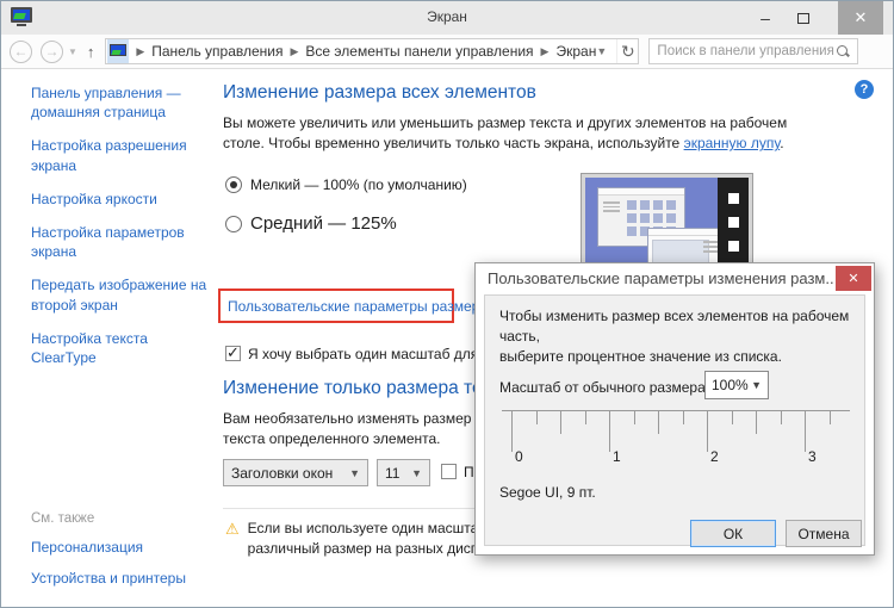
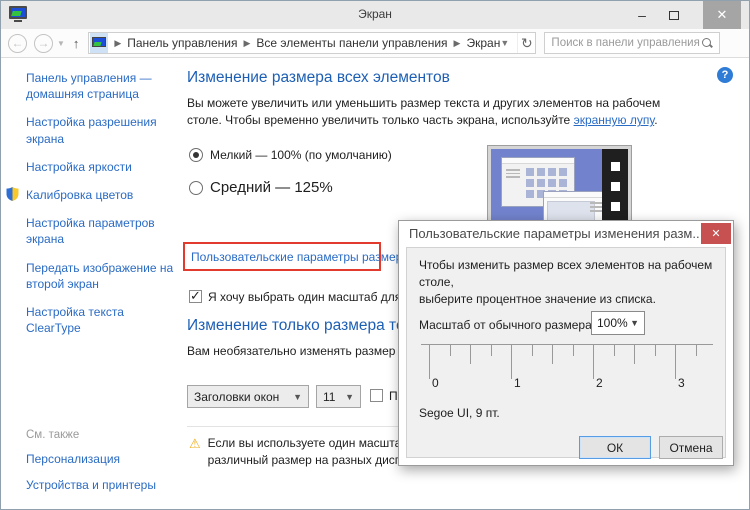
  Экран
  –
  ✕
  ←
  →
  ▼
  ↑
  ▶
  Панель управления
  ▶
  Все элементы панели управления
  ▶
  Экран
  ▼
  ↻
  Поиск в панели управления
  ?
  Панель управления — домашняя страница
  Настройка разрешения экрана
  Настройка яркости
+ Калибровка цветов
  Настройка параметров экрана
  Передать изображение на второй экран
  Настройка текста ClearType
  См. также
  Персонализация
  Устройства и принтеры
  Изменение размера всех элементов
  Вы можете увеличить или уменьшить размер текста и других элементов на рабочем столе. Чтобы временно увеличить только часть экрана, используйте экранную лупу.
  Мелкий — 100% (по умолчанию)
  Средний — 125%
  Пользовательские параметры разме
  Я хочу выбрать один масштаб дл
  Изменение только размера т
  Вам необязательно изменять размер
- текста определенного элемента.
  Заголовки окон
  ▼
  11
  ▼
  ⚠
  Если вы используете один масшт
  различный размер на разных дис
  Пользовательские параметры изменения разм..
  ✕
- Чтобы изменить размер всех элементов на рабочем часть,
+ Чтобы изменить размер всех элементов на рабочем столе,
  выберите процентное значение из списка.
  Масштаб от обычного размера
  100%
  ▼
  0
  1
  2
  3
  Segoe UI, 9 пт.
  ОК
  Отмена
